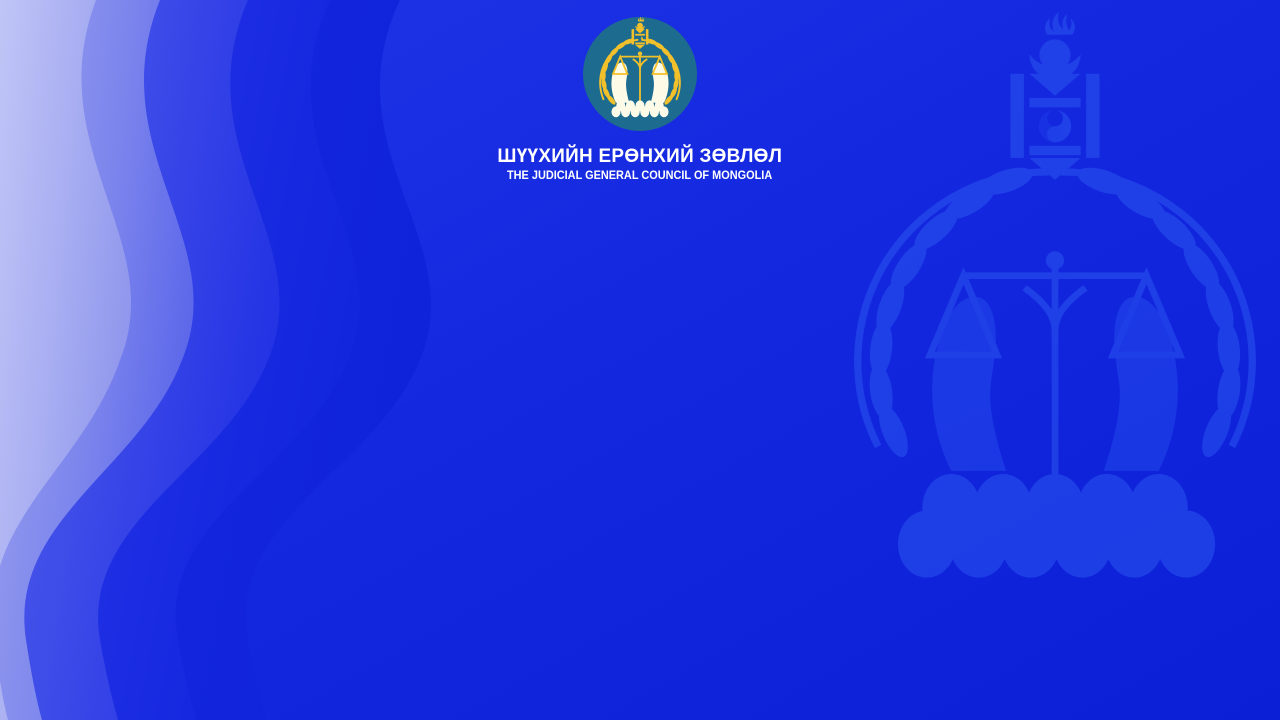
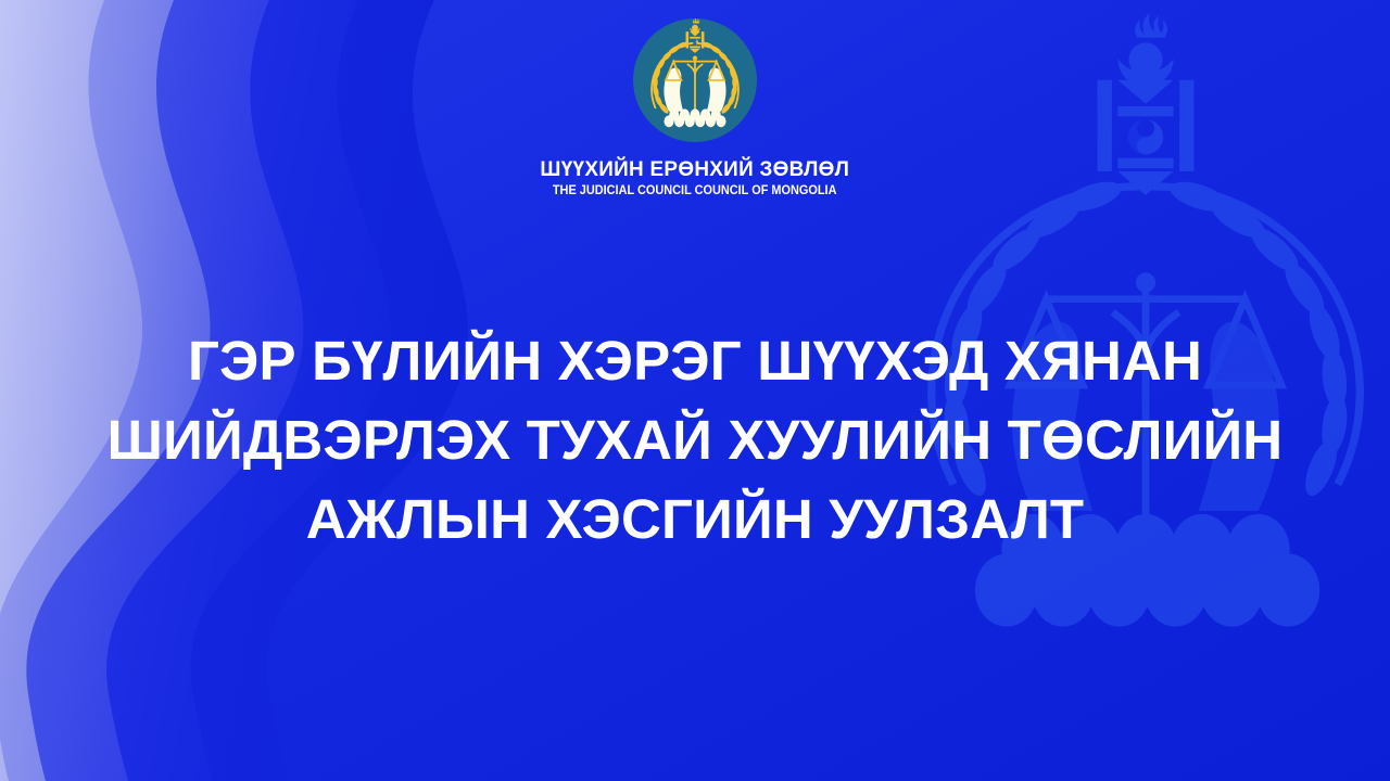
  ШҮҮХИЙН ЕРӨНХИЙ ЗӨВЛӨЛ
- THE JUDICIAL GENERAL COUNCIL OF MONGOLIA
+ THE JUDICIAL COUNCIL COUNCIL OF MONGOLIA
+ ГЭР БҮЛИЙН ХЭРЭГ ШҮҮХЭД ХЯНАН
+ ШИЙДВЭРЛЭХ ТУХАЙ ХУУЛИЙН ТӨСЛИЙН
+ АЖЛЫН ХЭСГИЙН УУЛЗАЛТ
